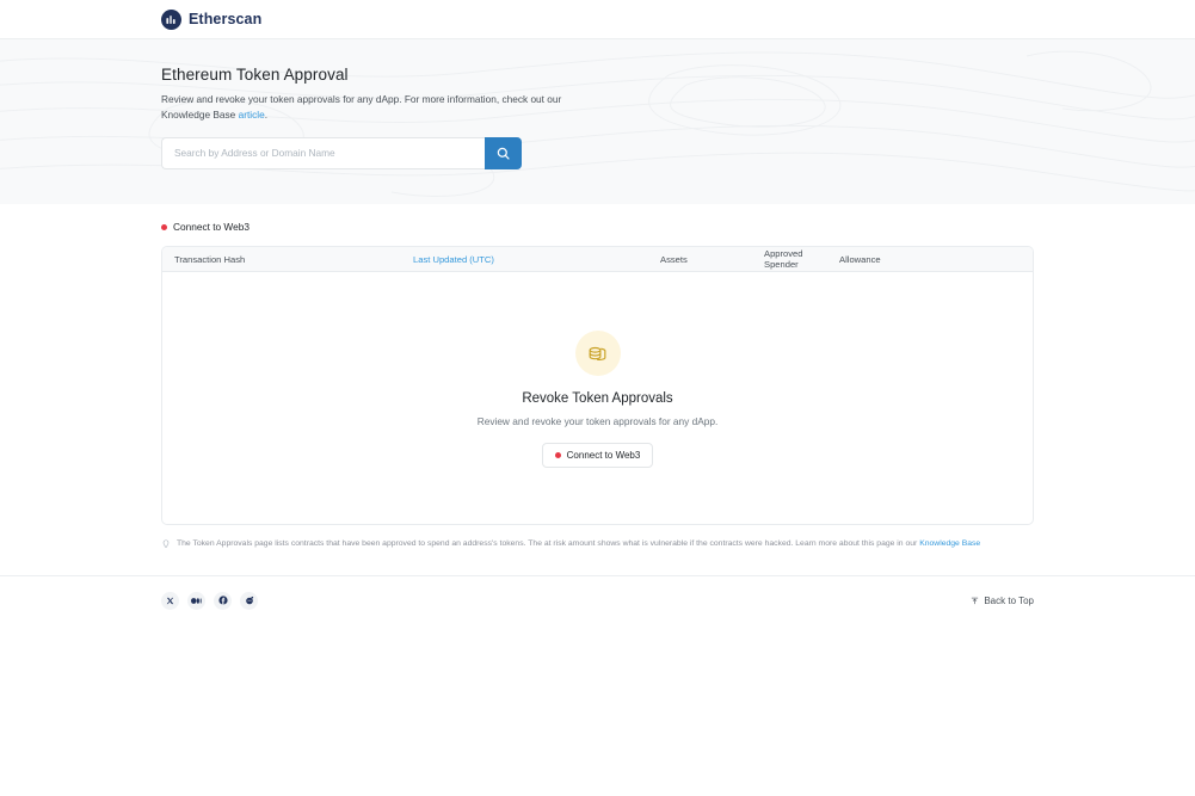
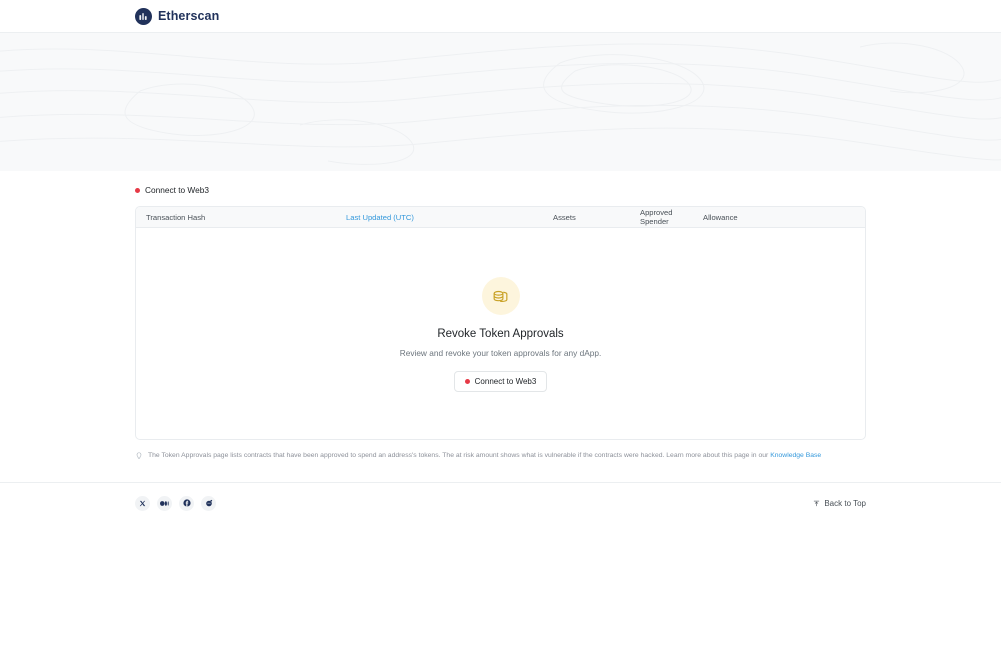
  Etherscan
- Ethereum Token Approval
- Review and revoke your token approvals for any dApp. For more information, check out our Knowledge Base article.
- Search by Address or Domain Name
  Connect to Web3
  Transaction Hash
  Last Updated (UTC)
  Assets
  Approved Spender
  Allowance
  Revoke Token Approvals
  Review and revoke your token approvals for any dApp.
  Connect to Web3
  Back to Top
